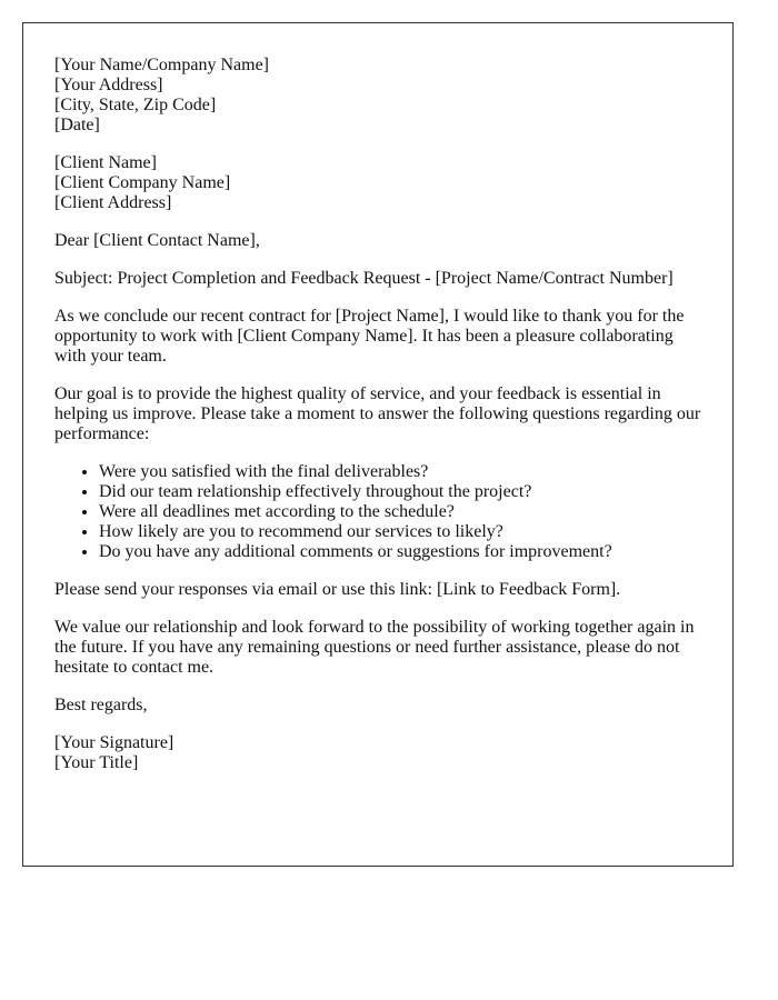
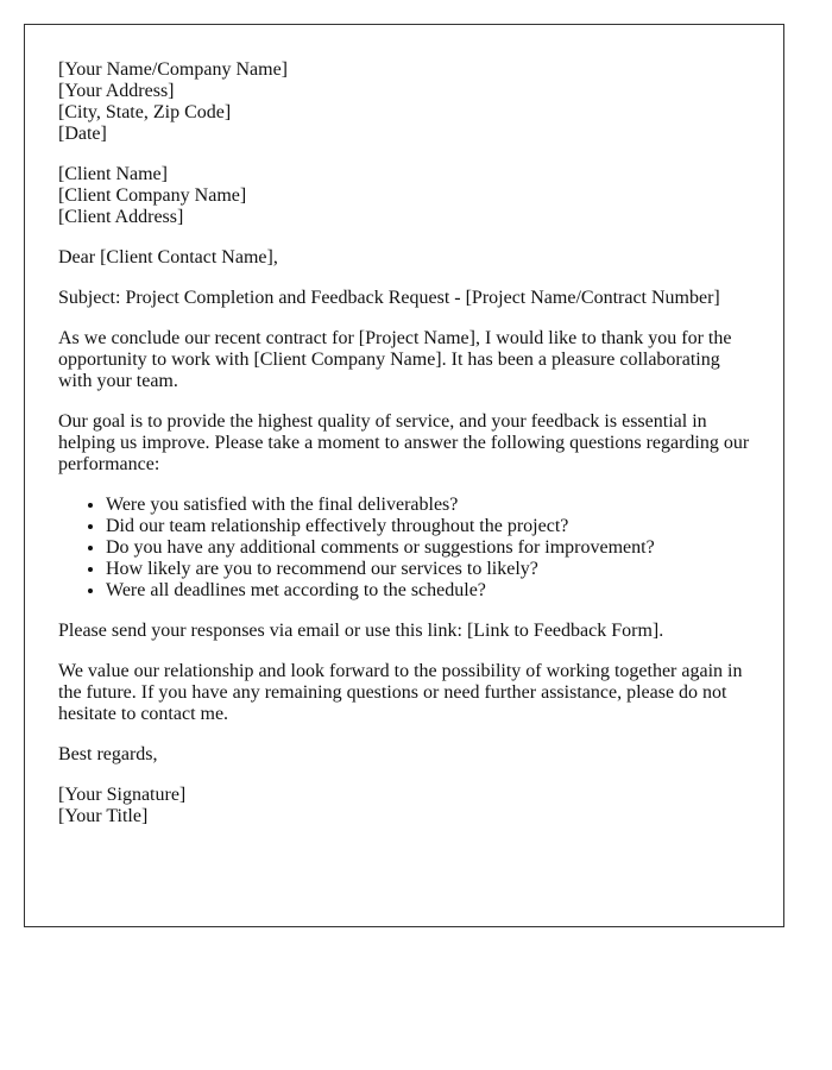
  [Your Name/Company Name]
  [Your Address]
  [City, State, Zip Code]
  [Date]
  [Client Name]
  [Client Company Name]
  [Client Address]
  Dear [Client Contact Name],
  Subject: Project Completion and Feedback Request - [Project Name/Contract Number]
  As we conclude our recent contract for [Project Name], I would like to thank you for the opportunity to work with [Client Company Name]. It has been a pleasure collaborating with your team.
  Our goal is to provide the highest quality of service, and your feedback is essential in helping us improve. Please take a moment to answer the following questions regarding our performance:
  Were you satisfied with the final deliverables?
  Did our team relationship effectively throughout the project?
- Were all deadlines met according to the schedule?
+ Do you have any additional comments or suggestions for improvement?
  How likely are you to recommend our services to likely?
- Do you have any additional comments or suggestions for improvement?
+ Were all deadlines met according to the schedule?
  Please send your responses via email or use this link: [Link to Feedback Form].
  We value our relationship and look forward to the possibility of working together again in the future. If you have any remaining questions or need further assistance, please do not hesitate to contact me.
  Best regards,
  [Your Signature]
  [Your Title]
